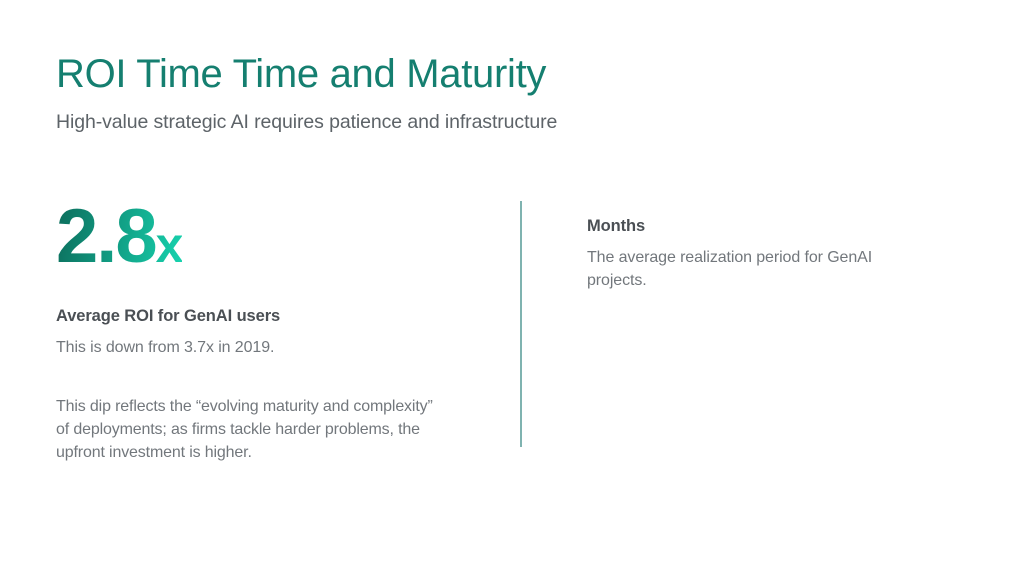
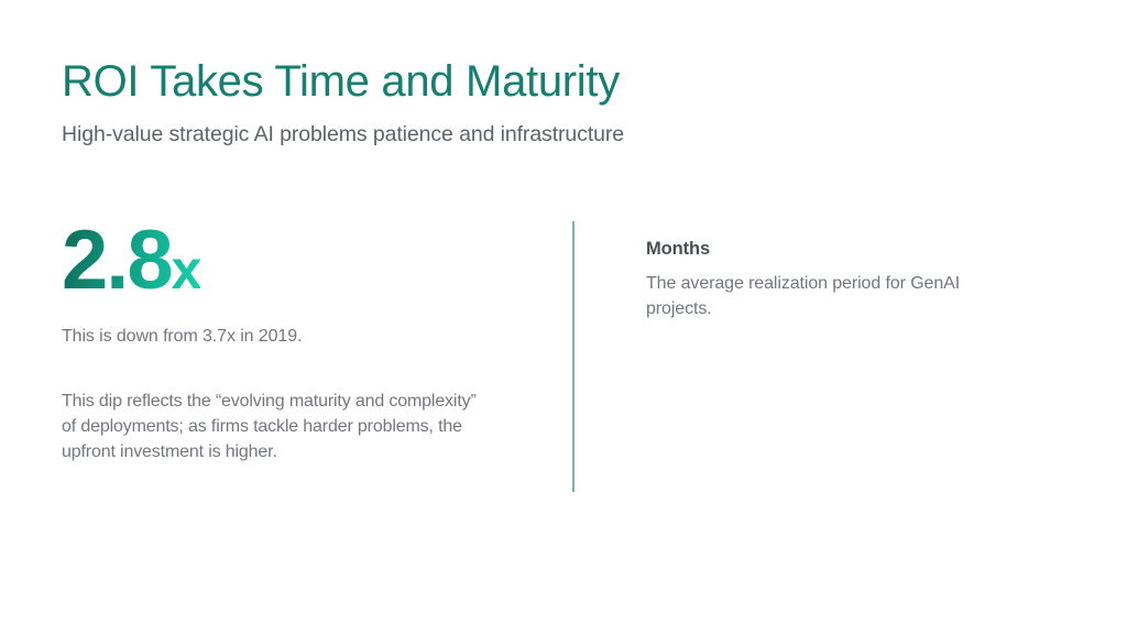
- ROI Time Time and Maturity
+ ROI Takes Time and Maturity
- High-value strategic AI requires patience and infrastructure
+ High-value strategic AI problems patience and infrastructure
  2.8x
- Average ROI for GenAI users
  This is down from 3.7x in 2019.
  This dip reflects the “evolving maturity and complexity” of deployments; as firms tackle harder problems, the upfront investment is higher.
  Months
  The average realization period for GenAI projects.
